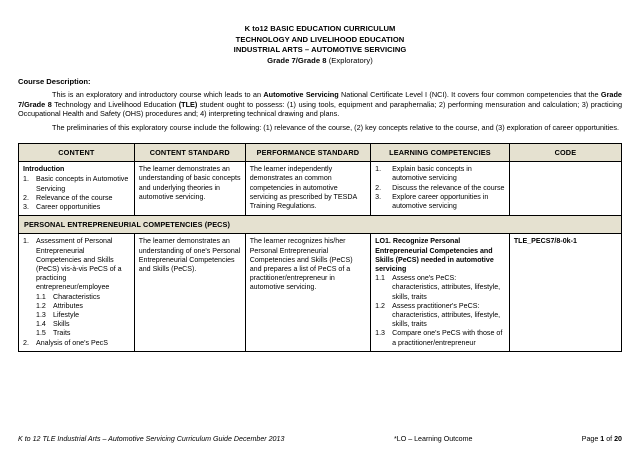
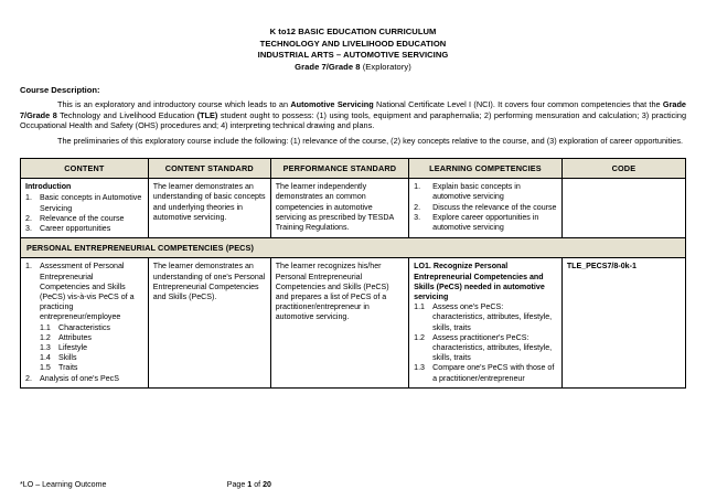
  K to12 BASIC EDUCATION CURRICULUM
  TECHNOLOGY AND LIVELIHOOD EDUCATION
  INDUSTRIAL ARTS – AUTOMOTIVE SERVICING
  Grade 7/Grade 8 (Exploratory)
  Course Description:
  This is an exploratory and introductory course which leads to an Automotive Servicing National Certificate Level I (NCI). It covers four common competencies that the Grade 7/Grade 8 Technology and Livelihood Education (TLE) student ought to possess: (1) using tools, equipment and paraphernalia; 2) performing mensuration and calculation; 3) practicing Occupational Health and Safety (OHS) procedures and; 4) interpreting technical drawing and plans.
  The preliminaries of this exploratory course include the following: (1) relevance of the course, (2) key concepts relative to the course, and (3) exploration of career opportunities.
  CONTENT	CONTENT STANDARD	PERFORMANCE STANDARD	LEARNING COMPETENCIES	CODE
  Introduction 1. Basic concepts in Automotive Servicing 2. Relevance of the course 3. Career opportunities	The learner demonstrates an understanding of basic concepts and underlying theories in automotive servicing.	The learner independently demonstrates an common competencies in automotive servicing as prescribed by TESDA Training Regulations.	1. Explain basic concepts in automotive servicing 2. Discuss the relevance of the course 3. Explore career opportunities in automotive servicing
  PERSONAL ENTREPRENEURIAL COMPETENCIES (PECS)
  1. Assessment of Personal Entrepreneurial Competencies and Skills (PeCS) vis-à-vis PeCS of a practicing entrepreneur/employee 1.1 Characteristics 1.2 Attributes 1.3 Lifestyle 1.4 Skills 1.5 Traits 2. Analysis of one's PecS	The learner demonstrates an understanding of one's Personal Entrepreneurial Competencies and Skills (PeCS).	The learner recognizes his/her Personal Entrepreneurial Competencies and Skills (PeCS) and prepares a list of PeCS of a practitioner/entrepreneur in automotive servicing.	LO1. Recognize Personal Entrepreneurial Competencies and Skills (PeCS) needed in automotive servicing 1.1 Assess one's PeCS: characteristics, attributes, lifestyle, skills, traits 1.2 Assess practitioner's PeCS: characteristics, attributes, lifestyle, skills, traits 1.3 Compare one's PeCS with those of a practitioner/entrepreneur	TLE_PECS7/8-0k-1
- K to 12 TLE Industrial Arts – Automotive Servicing Curriculum Guide December 2013
  *LO – Learning Outcome
  Page 1 of 20
